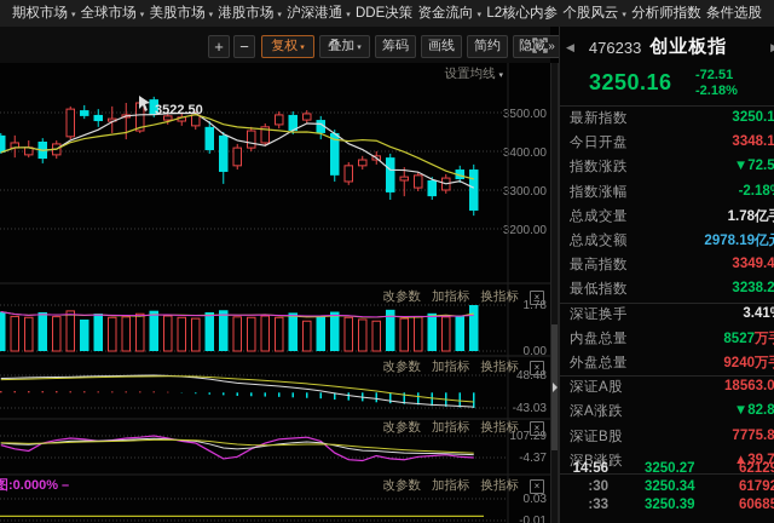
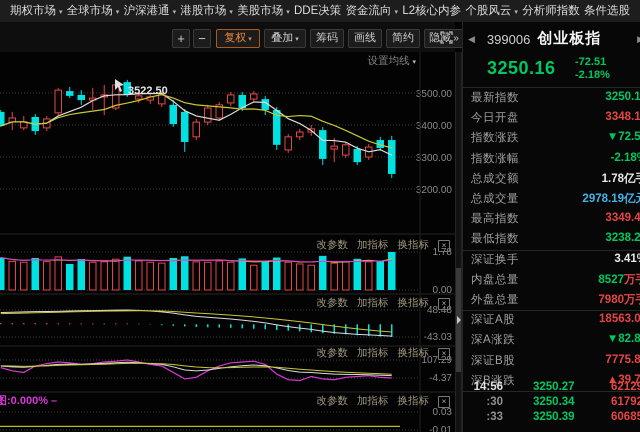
  期权市场
  全球市场
- 美股市场
+ 沪深港通
  港股市场
- 沪深港通
+ 美股市场
  DDE决策
  资金流向
  L2核心内参
  个股风云
  分析师指数
  条件选股
  +
  −
  复权
  叠加
  筹码
  画线
  简约
  隐藏
  »
  3500.00
  3400.00
  3300.00
  3200.00
  1.78
  0.00
  48.48
  -43.03
  107.29
  -4.37
  0.03
  -0.01
  3522.50
  设置均线
  改参数
  加指标
  换指标
  ×
  改参数
  加指标
  换指标
  ×
  改参数
  加指标
  换指标
  ×
  改参数
  加指标
  换指标
  ×
  图:0.000% –
  ◀
- 476233
+ 399006
  创业板指
  3250.16
  -72.51
  -2.18%
  最新指数
  3250.1
  今日开盘
  3348.1
  指数涨跌
  ▼72.5
  指数涨幅
  -2.18
- 总成交量
+ 总成交额
  1.78亿
- 总成交额
+ 总成交量
  2978.19亿
  最高指数
  3349.4
  最低指数
  3238.2
  深证换手
  3.41
  内盘总量
  8527万
  外盘总量
- 9240万
+ 7980万
  深证A股
  18563.0
  深A涨跌
  ▼82.8
  深证B股
  7775.8
  深B涨跌
  ▲39.7
  14:56
  3250.27
  6212
  :30
  3250.34
  6179
  :33
  3250.39
  6068
